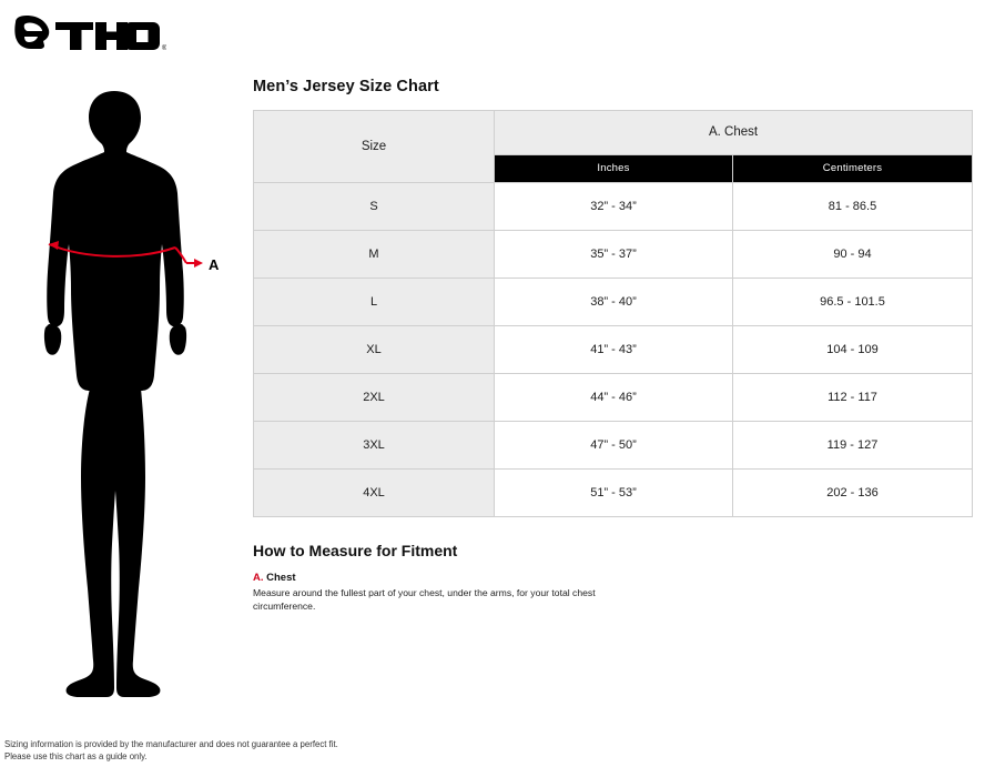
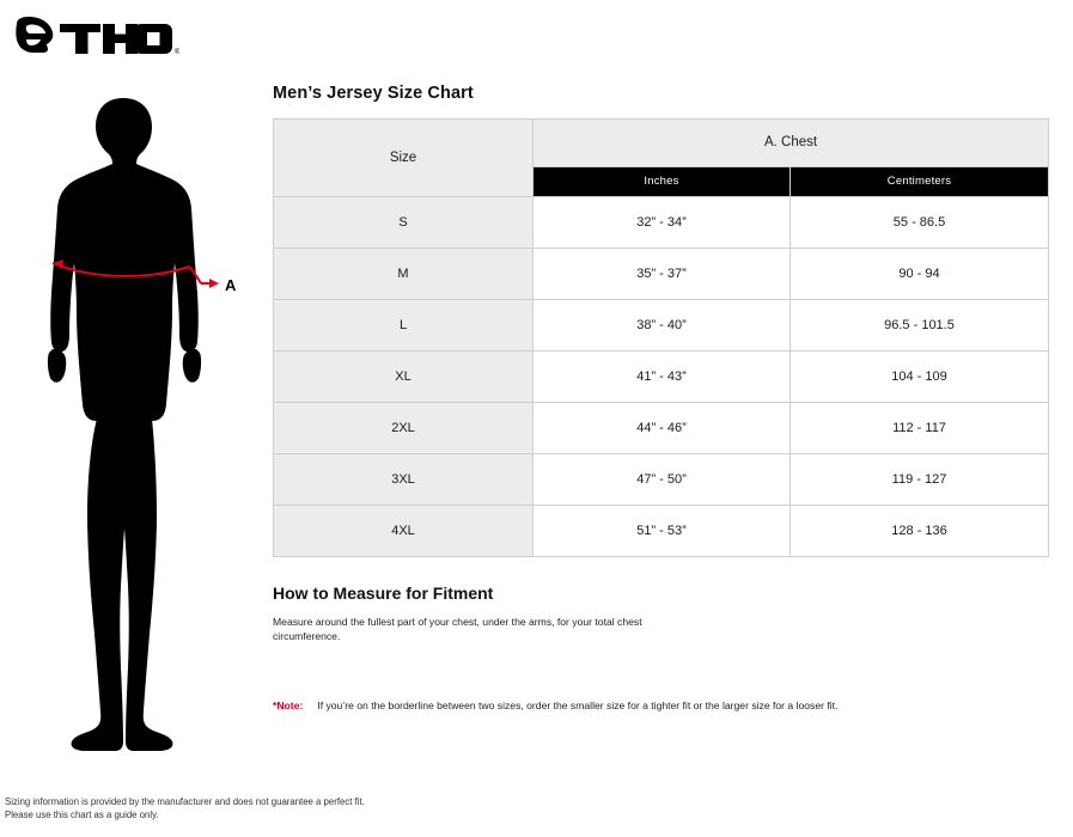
  A
  Men’s Jersey Size Chart
  Size	A. Chest
  Inches	Centimeters
- S	32” - 34”	81 - 86.5
+ S	32” - 34”	55 - 86.5
  M	35” - 37”	90 - 94
  L	38” - 40”	96.5 - 101.5
  XL	41” - 43”	104 - 109
  2XL	44” - 46”	112 - 117
  3XL	47” - 50”	119 - 127
- 4XL	51” - 53”	202 - 136
+ 4XL	51” - 53”	128 - 136
  How to Measure for Fitment
- A. Chest
  Measure around the fullest part of your chest, under the arms, for your total chest circumference.
+ *Note: If you’re on the borderline between two sizes, order the smaller size for a tighter fit or the larger size for a looser fit.
  Sizing information is provided by the manufacturer and does not guarantee a perfect fit.
  Please use this chart as a guide only.
